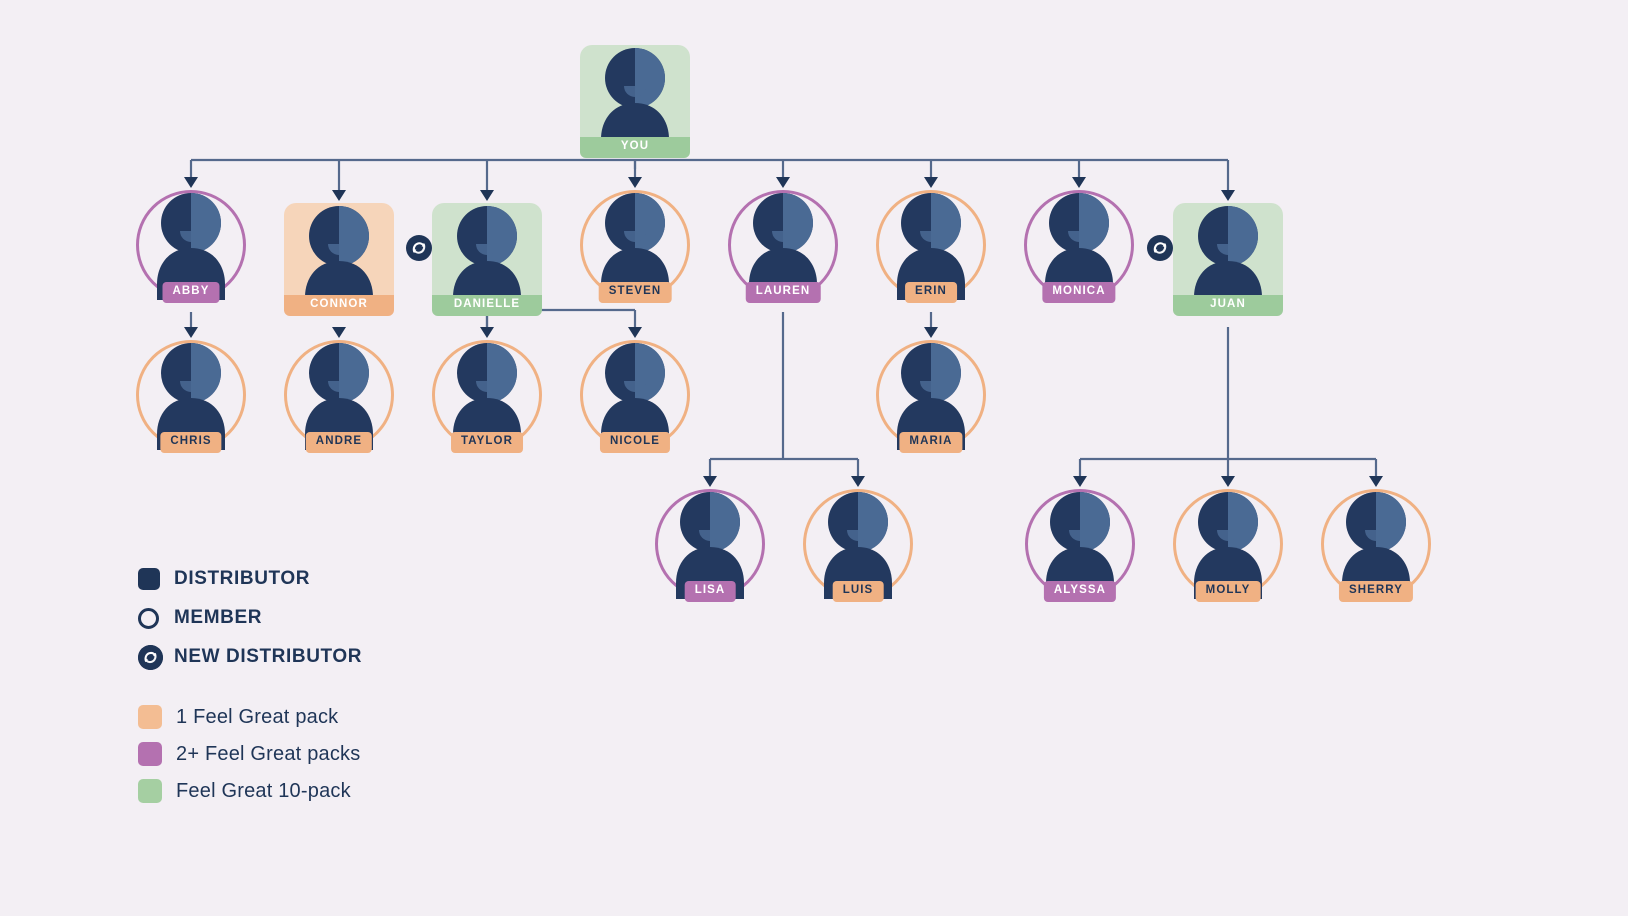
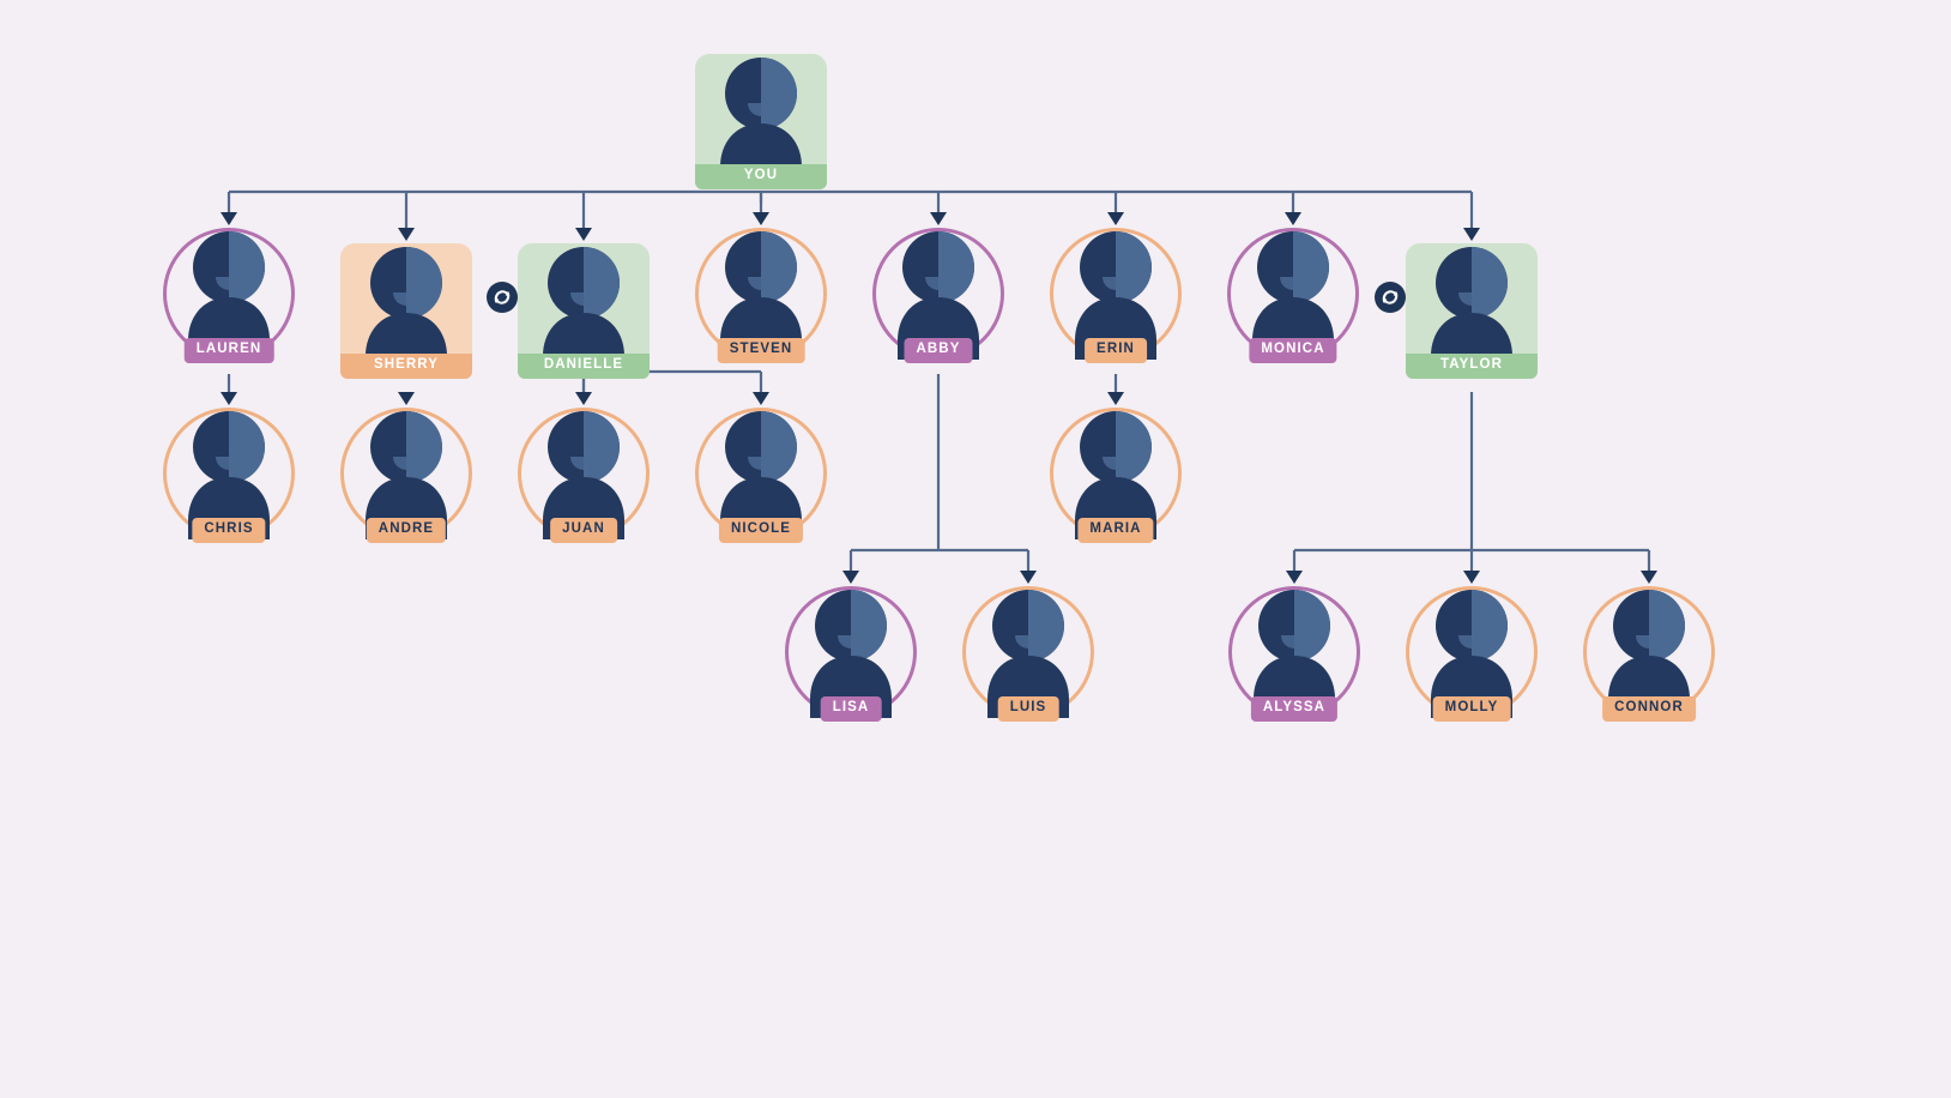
  YOU
- ABBY
+ LAUREN
- CONNOR
+ SHERRY
  DANIELLE
  STEVEN
- LAUREN
+ ABBY
  ERIN
  MONICA
- JUAN
+ TAYLOR
  CHRIS
  ANDRE
- TAYLOR
+ JUAN
  NICOLE
  MARIA
  LISA
  LUIS
  ALYSSA
  MOLLY
- SHERRY
+ CONNOR
- DISTRIBUTOR
- MEMBER
- NEW DISTRIBUTOR
- 1 Feel Great pack
- 2+ Feel Great packs
- Feel Great 10-pack
